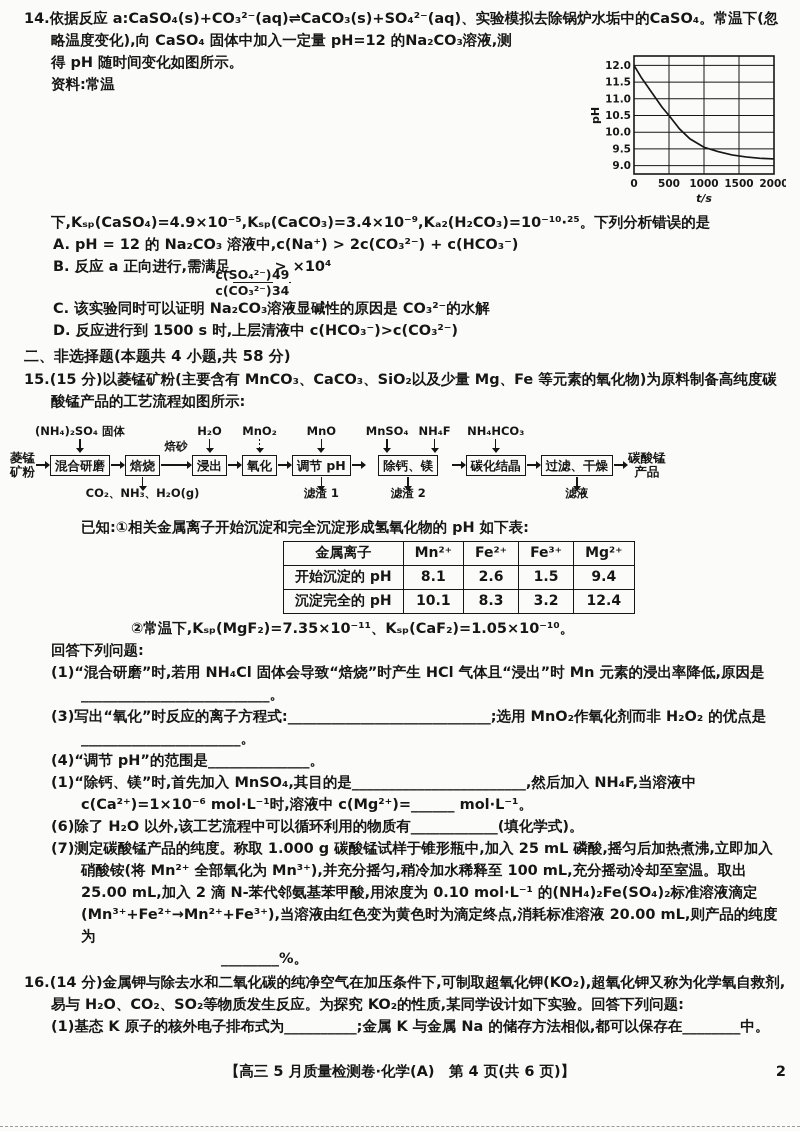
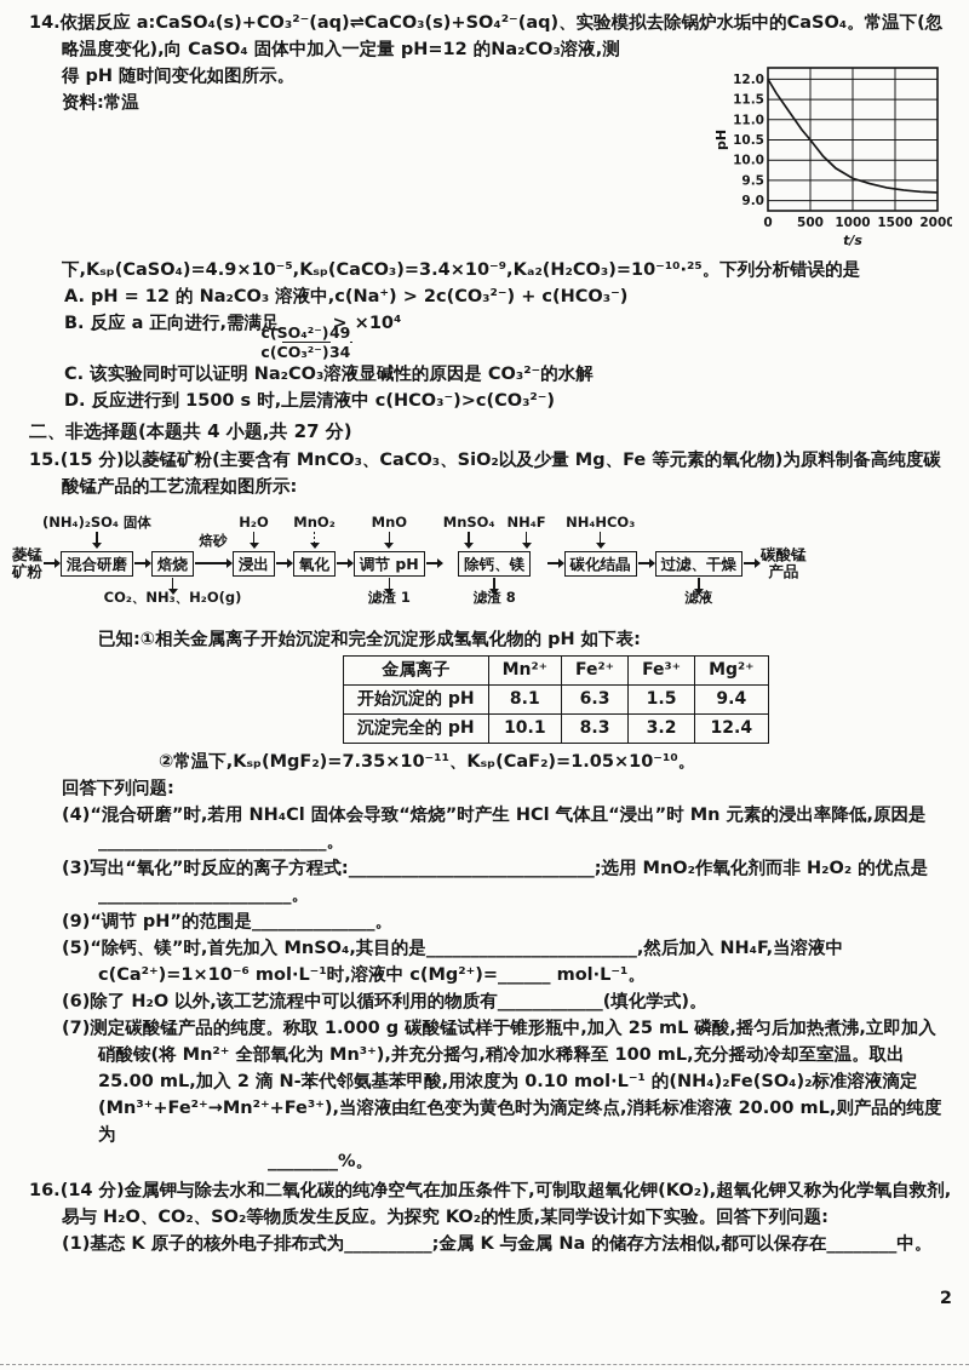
  14.依据反应 a:CaSO₄(s)+CO₃²⁻(aq)⇌CaCO₃(s)+SO₄²⁻(aq)、实验模拟去除锅炉水垢中的CaSO₄。常温下(忽略温度变化),向 CaSO₄ 固体中加入一定量 pH=12 的Na₂CO₃溶液,测
  9.0
  9.5
  10.0
  10.5
  11.0
  11.5
  12.0
  0
  500
  1000
  1500
  2000
  t/s
  得 pH 随时间变化如图所示。
  资料:常温下,Kₛₚ(CaSO₄)=4.9×10⁻⁵,Kₛₚ(CaCO₃)=3.4×10⁻⁹,Kₐ₂(H₂CO₃)=10⁻¹⁰·²⁵。下列分析错误的是
  A. pH = 12 的 Na₂CO₃ 溶液中,c(Na⁺) > 2c(CO₃²⁻) + c(HCO₃⁻)
  B. 反应 a 正向进行,需满足
  c(SO₄²⁻)
  c(CO₃²⁻)
  >
  49
  34
  ×10⁴
  C. 该实验同时可以证明 Na₂CO₃溶液显碱性的原因是 CO₃²⁻的水解
  D. 反应进行到 1500 s 时,上层清液中 c(HCO₃⁻)>c(CO₃²⁻)
- 二、非选择题(本题共 4 小题,共 58 分)
+ 二、非选择题(本题共 4 小题,共 27 分)
  15.(15 分)以菱锰矿粉(主要含有 MnCO₃、CaCO₃、SiO₂以及少量 Mg、Fe 等元素的氧化物)为原料制备高纯度碳酸锰产品的工艺流程如图所示:
  菱锰
  矿粉
  (NH₄)₂SO₄ 固体
  混合研磨
  焙烧
  CO₂、NH₃、H₂O(g)
  焙砂
  H₂O
  浸出
  MnO₂
  氧化
  MnO
  调节 pH
  滤渣 1
  MnSO₄
  NH₄F
  除钙、镁
- 滤渣 2
+ 滤渣 8
  NH₄HCO₃
  碳化结晶
  过滤、干燥
  滤液
  碳酸锰
  产品
  已知:①相关金属离子开始沉淀和完全沉淀形成氢氧化物的 pH 如下表:
  金属离子	Mn²⁺	Fe²⁺	Fe³⁺	Mg²⁺
- 开始沉淀的 pH	8.1	2.6	1.5	9.4
+ 开始沉淀的 pH	8.1	6.3	1.5	9.4
  沉淀完全的 pH	10.1	8.3	3.2	12.4
  ②常温下,Kₛₚ(MgF₂)=7.35×10⁻¹¹、Kₛₚ(CaF₂)=1.05×10⁻¹⁰。
  回答下列问题:
- (1)“混合研磨”时,若用 NH₄Cl 固体会导致“焙烧”时产生 HCl 气体且“浸出”时 Mn 元素的浸出率降低,原因是__________________________。
+ (4)“混合研磨”时,若用 NH₄Cl 固体会导致“焙烧”时产生 HCl 气体且“浸出”时 Mn 元素的浸出率降低,原因是__________________________。
  (3)写出“氧化”时反应的离子方程式:____________________________;选用 MnO₂作氧化剂而非 H₂O₂ 的优点是______________________。
- (4)“调节 pH”的范围是______________。
+ (9)“调节 pH”的范围是______________。
- (1)“除钙、镁”时,首先加入 MnSO₄,其目的是________________________,然后加入 NH₄F,当溶液中 c(Ca²⁺)=1×10⁻⁶ mol·L⁻¹时,溶液中 c(Mg²⁺)=______ mol·L⁻¹。
+ (5)“除钙、镁”时,首先加入 MnSO₄,其目的是________________________,然后加入 NH₄F,当溶液中 c(Ca²⁺)=1×10⁻⁶ mol·L⁻¹时,溶液中 c(Mg²⁺)=______ mol·L⁻¹。
  (6)除了 H₂O 以外,该工艺流程中可以循环利用的物质有____________(填化学式)。
  (7)测定碳酸锰产品的纯度。称取 1.000 g 碳酸锰试样于锥形瓶中,加入 25 mL 磷酸,摇匀后加热煮沸,立即加入硝酸铵(将 Mn²⁺ 全部氧化为 Mn³⁺),并充分摇匀,稍冷加水稀释至 100 mL,充分摇动冷却至室温。取出 25.00 mL,加入 2 滴 N-苯代邻氨基苯甲酸,用浓度为 0.10 mol·L⁻¹ 的(NH₄)₂Fe(SO₄)₂标准溶液滴定(Mn³⁺+Fe²⁺→Mn²⁺+Fe³⁺),当溶液由红色变为黄色时为滴定终点,消耗标准溶液 20.00 mL,则产品的纯度为
  ________%。
  16.(14 分)金属钾与除去水和二氧化碳的纯净空气在加压条件下,可制取超氧化钾(KO₂),超氧化钾又称为化学氧自救剂,易与 H₂O、CO₂、SO₂等物质发生反应。为探究 KO₂的性质,某同学设计如下实验。回答下列问题:
  (1)基态 K 原子的核外电子排布式为__________;金属 K 与金属 Na 的储存方法相似,都可以保存在________中。
- 【高三 5 月质量检测卷·化学(A) 第 4 页(共 6 页)】
  2
